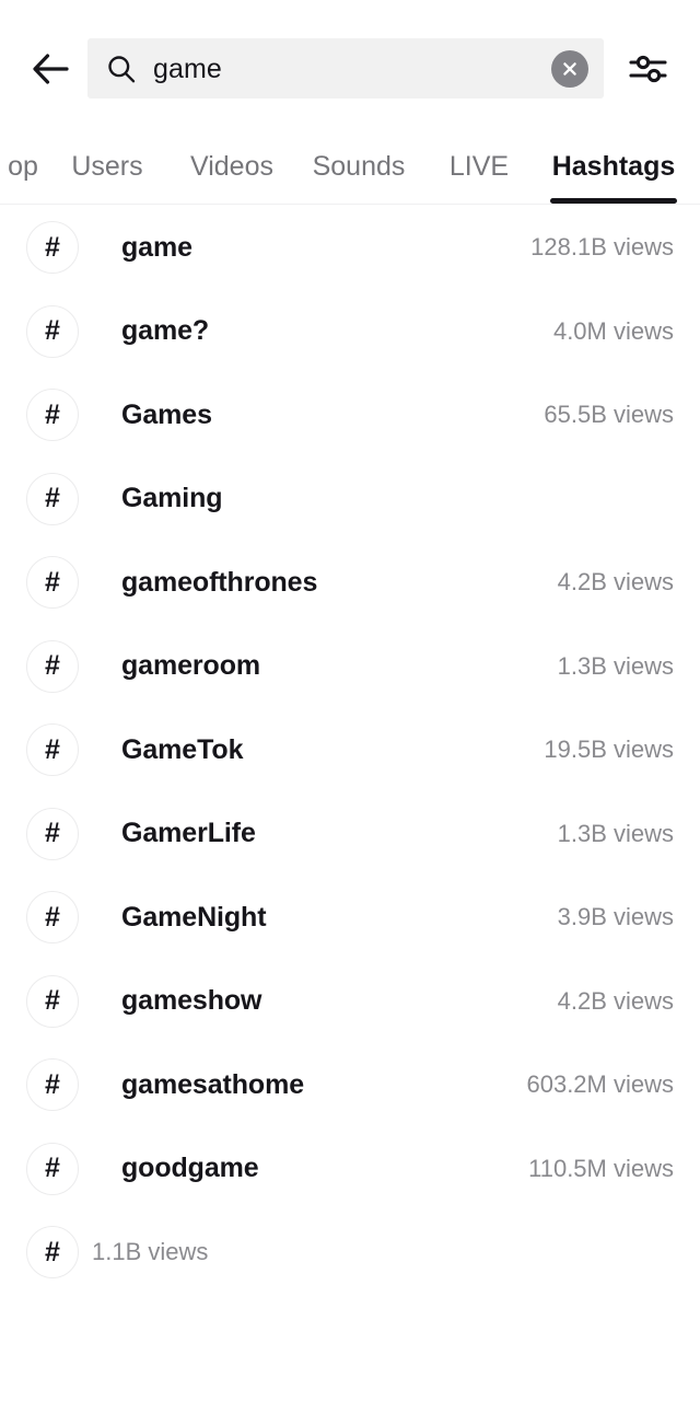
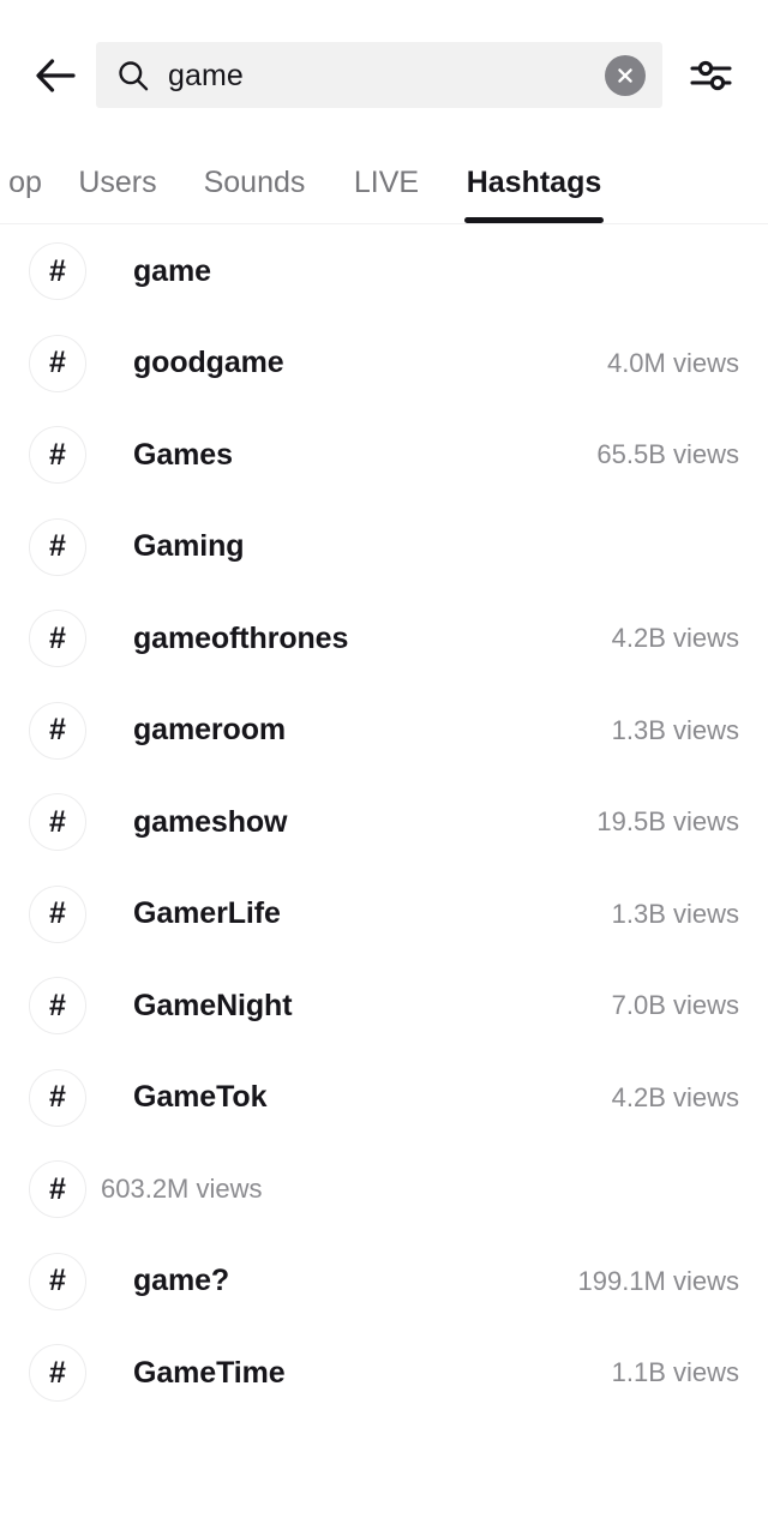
  game
  op
  Users
- Videos
  Sounds
  LIVE
  Hashtags
  #
  game
- 128.1B views
  #
- game?
+ goodgame
  4.0M views
  #
  Games
  65.5B views
  #
  Gaming
  #
  gameofthrones
  4.2B views
  #
  gameroom
  1.3B views
  #
- GameTok
+ gameshow
  19.5B views
  #
  GamerLife
  1.3B views
  #
  GameNight
- 3.9B views
+ 7.0B views
  #
- gameshow
+ GameTok
  4.2B views
  #
- gamesathome
  603.2M views
  #
- goodgame
+ game?
- 110.5M views
+ 199.1M views
  #
+ GameTime
  1.1B views
